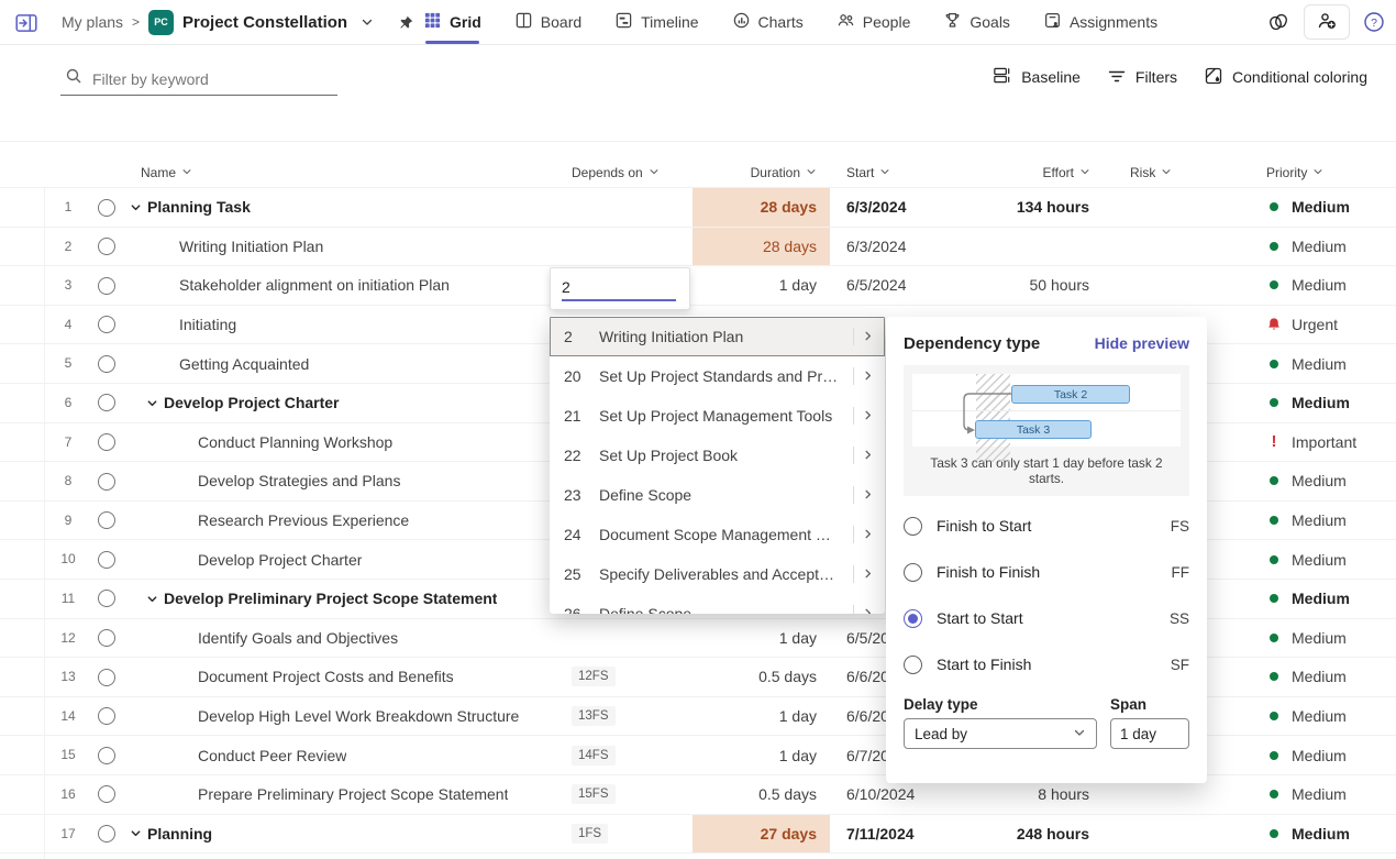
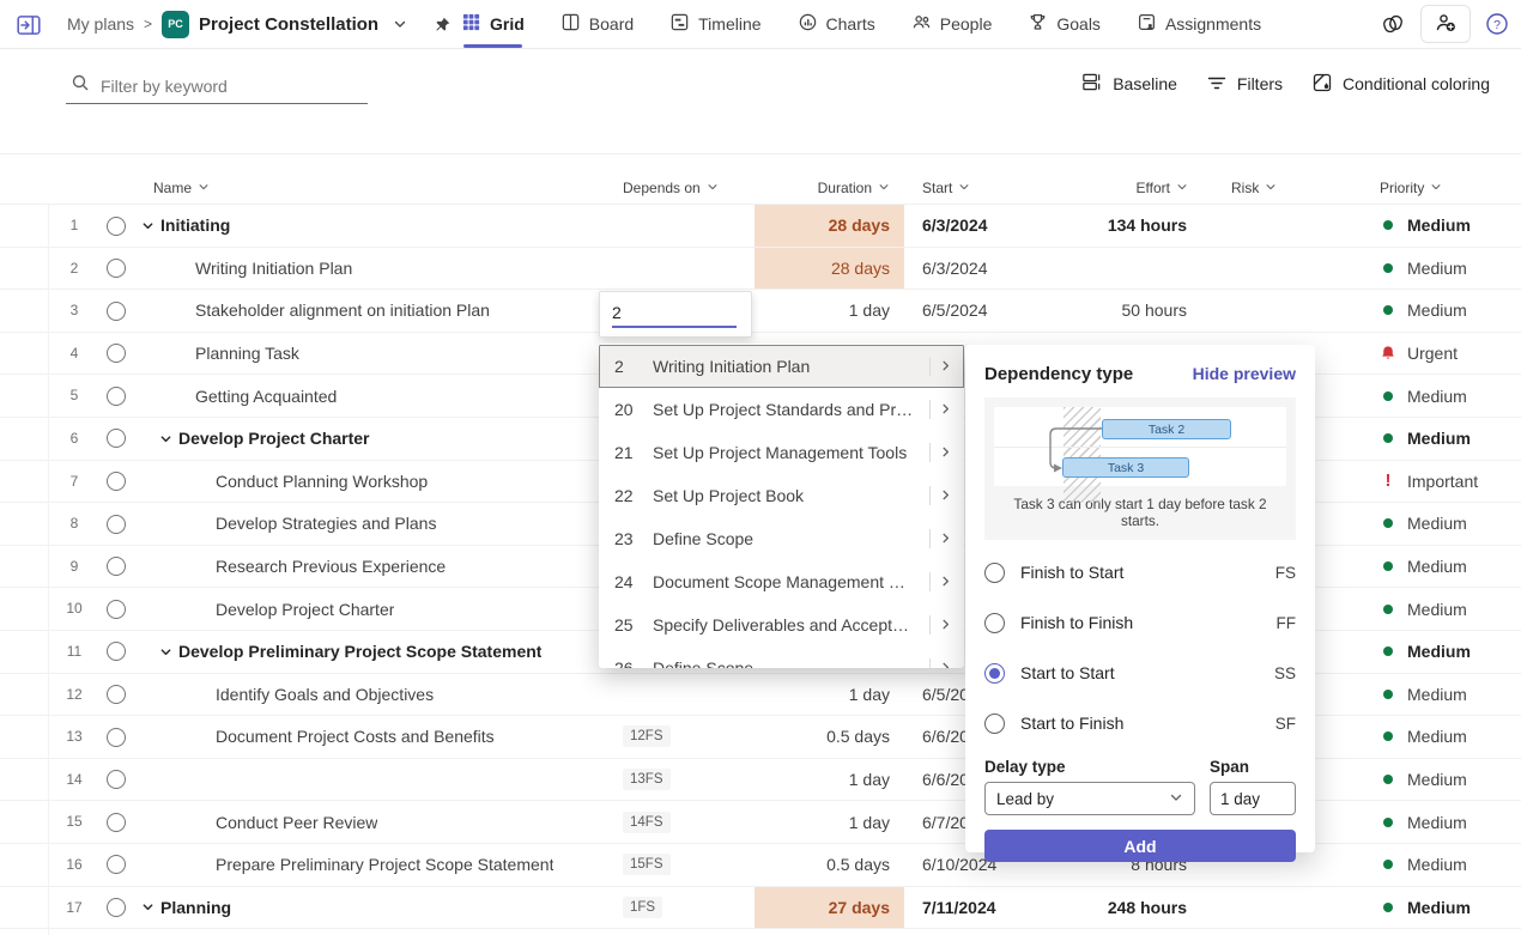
  My plans
  >
  PC
  Project Constellation
  Grid
  Board
  Timeline
  Charts
  People
  Goals
  Assignments
  ?
  Filter by keyword
  Baseline
  Filters
  Conditional coloring
  Name
  Depends on
  Duration
  Start
  Effort
  Risk
  Priority
  1
- Planning Task
+ Initiating
  28 days
  6/3/2024
  134 hours
  Medium
  2
  Writing Initiation Plan
  28 days
  6/3/2024
  Medium
  3
  Stakeholder alignment on initiation Plan
  1 day
  6/5/2024
  50 hours
  Medium
  4
- Initiating
+ Planning Task
  Urgent
  5
  Getting Acquainted
  Medium
  6
  Develop Project Charter
  Medium
  7
  Conduct Planning Workshop
  !
  Important
  8
  Develop Strategies and Plans
  Medium
  9
  Research Previous Experience
  Medium
  10
  Develop Project Charter
  Medium
  11
  Develop Preliminary Project Scope Statement
  Medium
  12
  Identify Goals and Objectives
  1 day
  Medium
  13
  Document Project Costs and Benefits
  12FS
  0.5 days
  Medium
  14
- Develop High Level Work Breakdown Structure
  13FS
  1 day
  Medium
  15
  Conduct Peer Review
  14FS
  1 day
  Medium
  16
  Prepare Preliminary Project Scope Statement
  15FS
  0.5 days
  6/10/2024
  8 hours
  Medium
  17
  Planning
  1FS
  27 days
  7/11/2024
  248 hours
  Medium
  2
  2
  Writing Initiation Plan
  20
  Set Up Project Standards and Proc
  21
  Set Up Project Management Tools
  22
  Set Up Project Book
  23
  Define Scope
  24
  Document Scope Management Pla
  25
  Specify Deliverables and Acceptan
  Dependency type
  Hide preview
  Task 2
  Task 3
  Task 3 can only start 1 day before task 2 starts.
  Finish to Start
  FS
  Finish to Finish
  FF
  Start to Start
  SS
  Start to Finish
  SF
  Delay type
  Lead by
  Span
  1 day
+ Add
